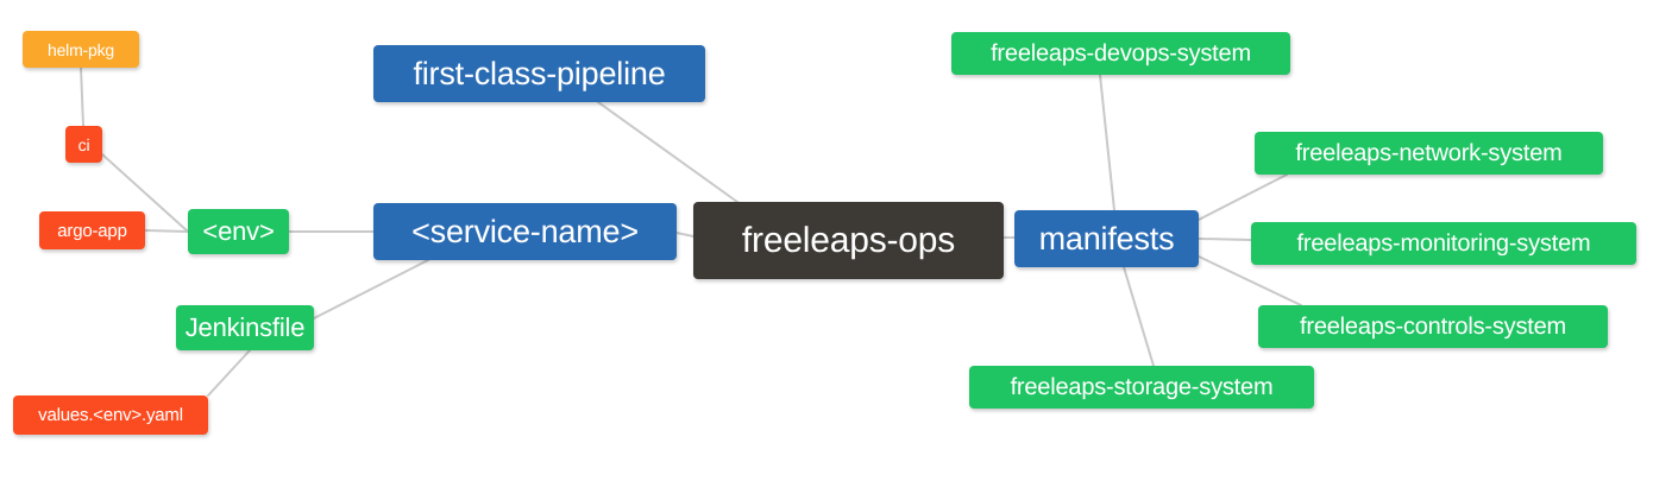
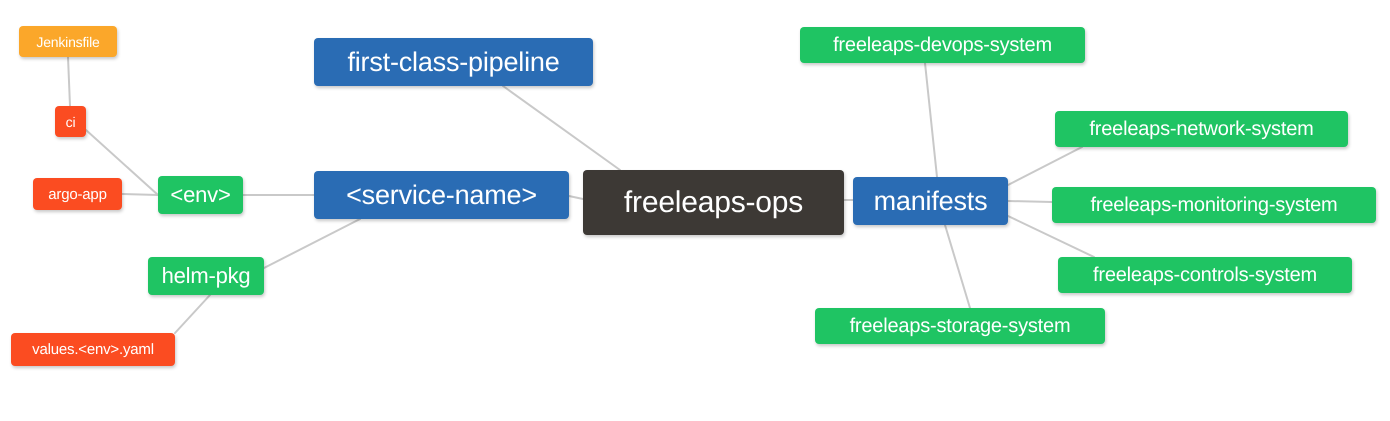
- helm-pkg
+ Jenkinsfile
  ci
  argo-app
  values.<env>.yaml
  <env>
- Jenkinsfile
+ helm-pkg
  first-class-pipeline
  <service-name>
  freeleaps-ops
  manifests
  freeleaps-devops-system
  freeleaps-network-system
  freeleaps-monitoring-system
  freeleaps-controls-system
  freeleaps-storage-system
